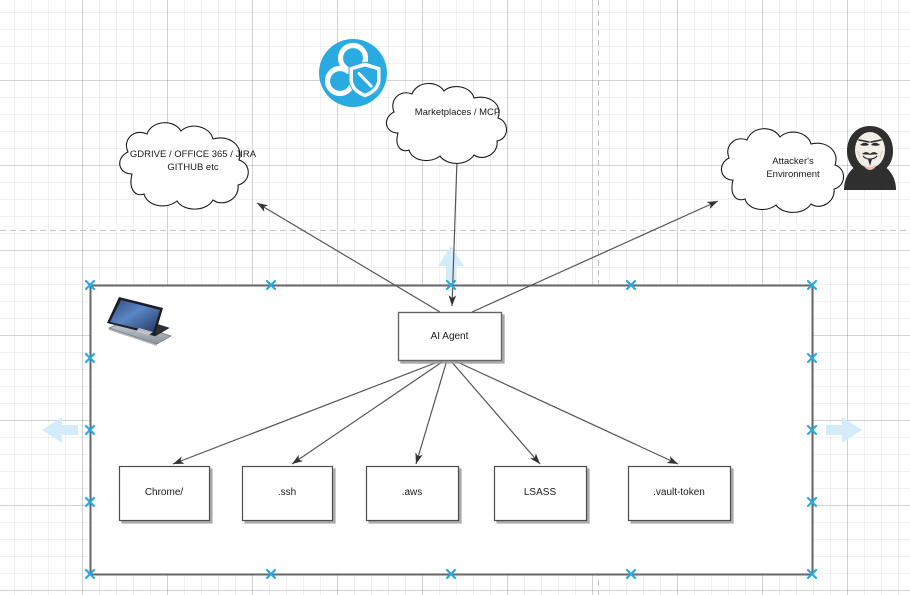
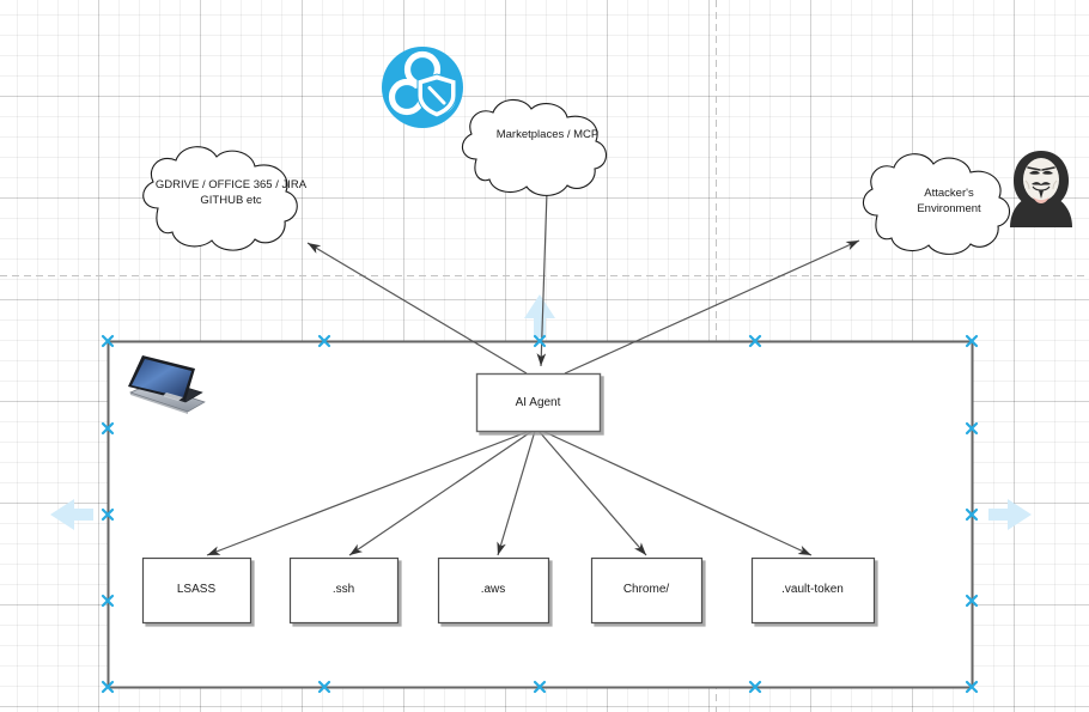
  GDRIVE / OFFICE 365 / JIRA
  GITHUB etc
  Marketplaces / MCP
  Attacker's
  Environment
  AI Agent
- Chrome/
+ LSASS
  .ssh
  .aws
- LSASS
+ Chrome/
  .vault-token
